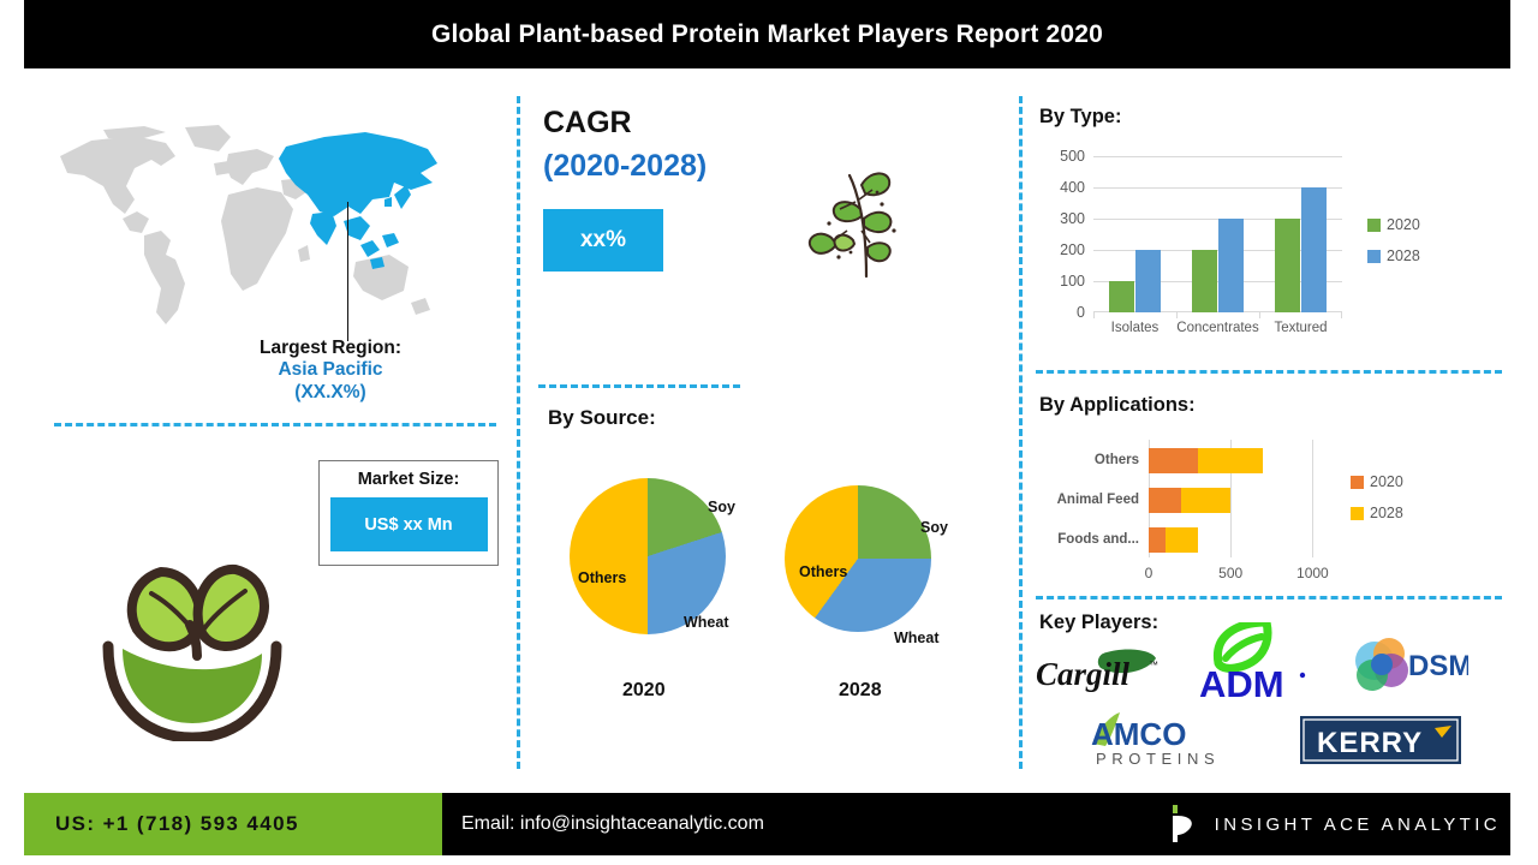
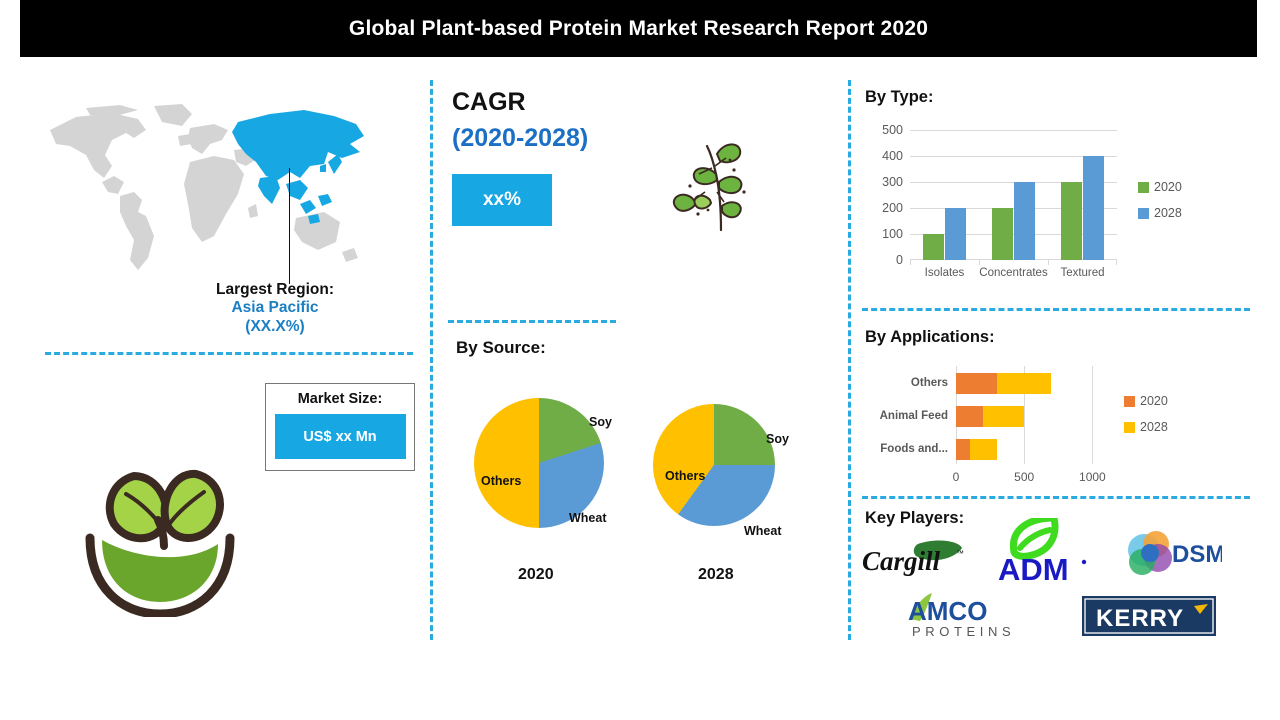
- Global Plant-based Protein Market Players Report 2020
+ Global Plant-based Protein Market Research Report 2020
  Largest Region:
  Asia Pacific
  (XX.X%)
  Market Size:
  US$ xx Mn
  CAGR
  (2020-2028)
  xx%
  By Source:
  Soy
  Wheat
  Others
  2020
  Soy
  Wheat
  Others
  2028
  By Type:
  500
  400
  300
  200
  100
  0
  Isolates
  Concentrates
  Textured
  2020
  2028
  By Applications:
  Others
  Animal Feed
  Foods and...
  0
  500
  1000
  2020
  2028
  Key Players:
  Cargill
  ™
  ADM
  DSM
  AMCO
  PROTEINS
  KERRY
- US: +1 (718) 593 4405
- Email: info@insightaceanalytic.com
- INSIGHT ACE ANALYTIC
